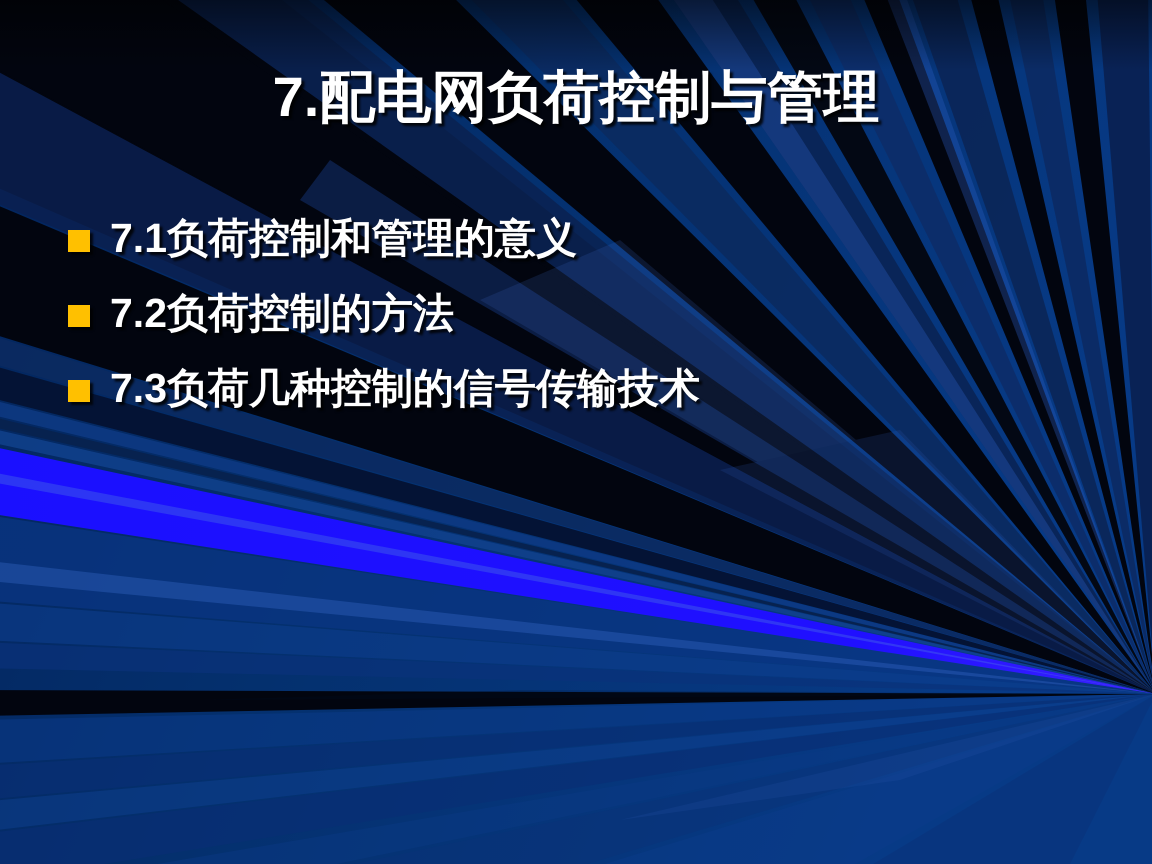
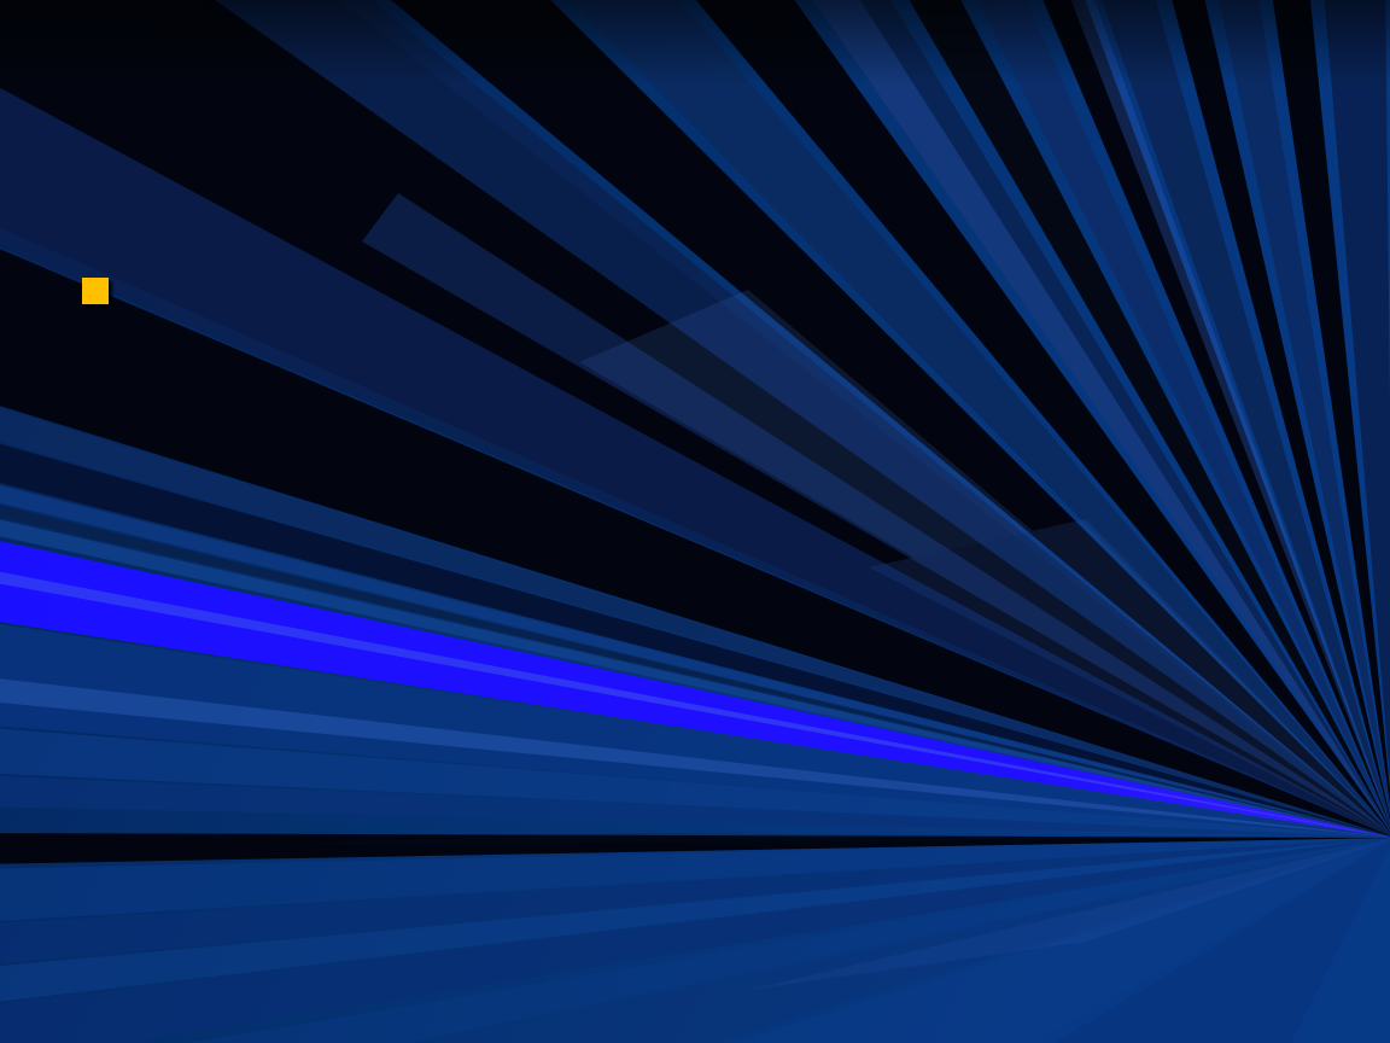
- 7.配电网负荷控制与管理
- 7.1负荷控制和管理的意义
- 7.2负荷控制的方法
- 7.3负荷几种控制的信号传输技术
